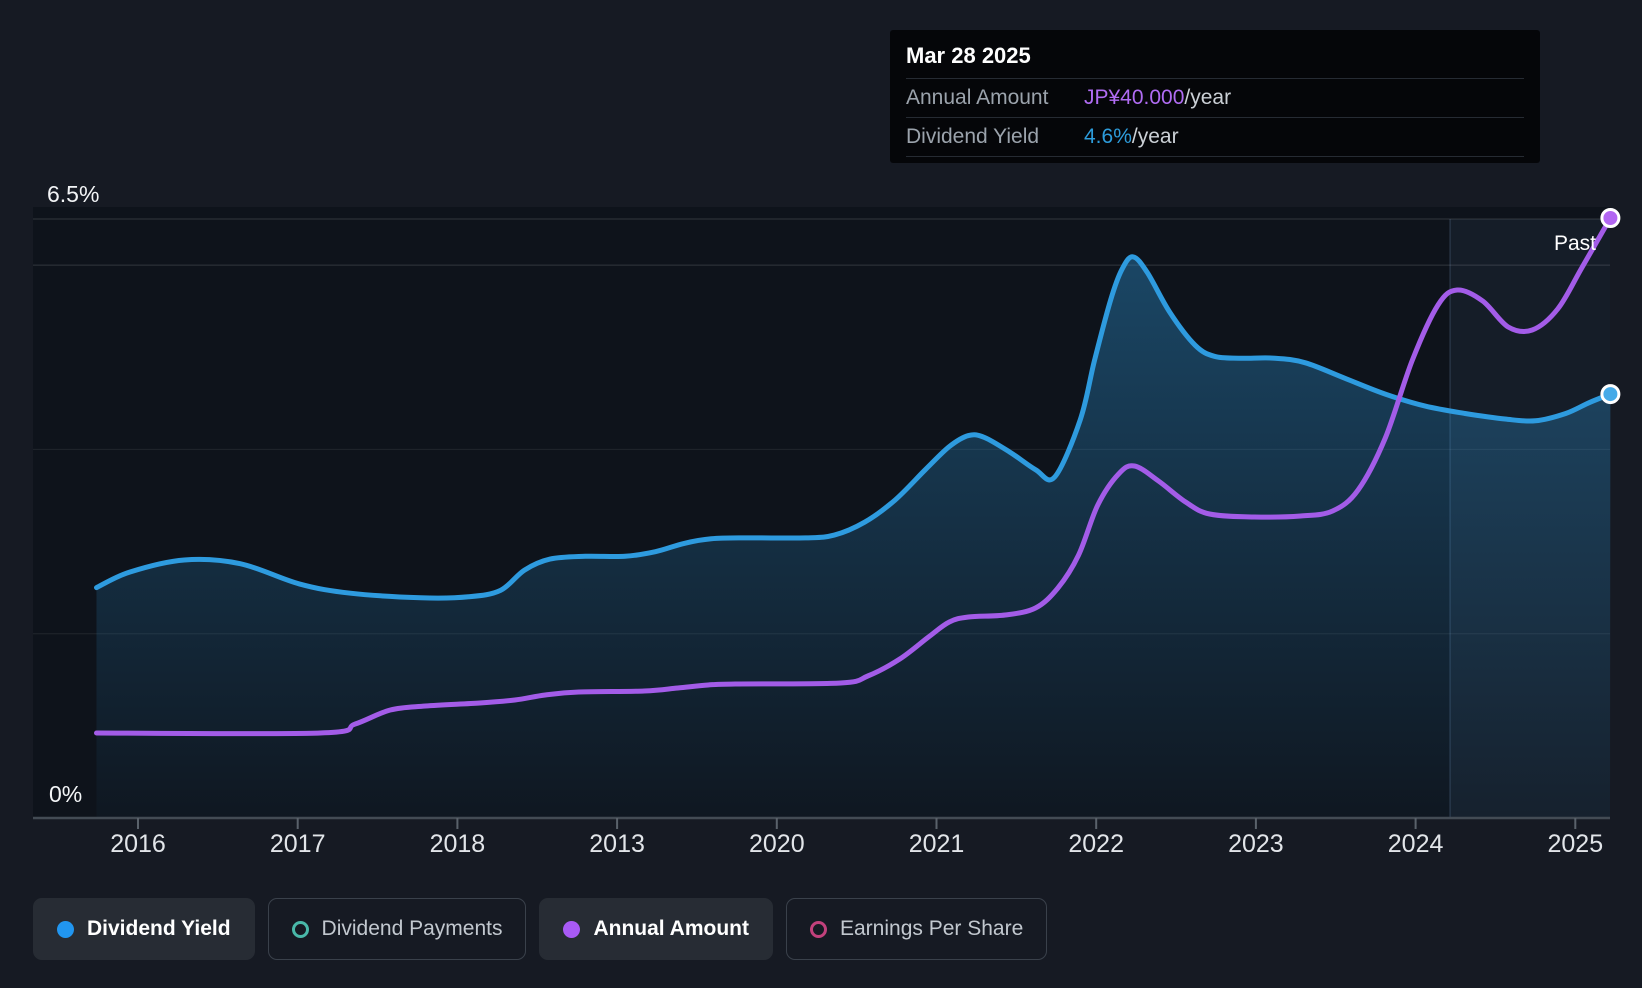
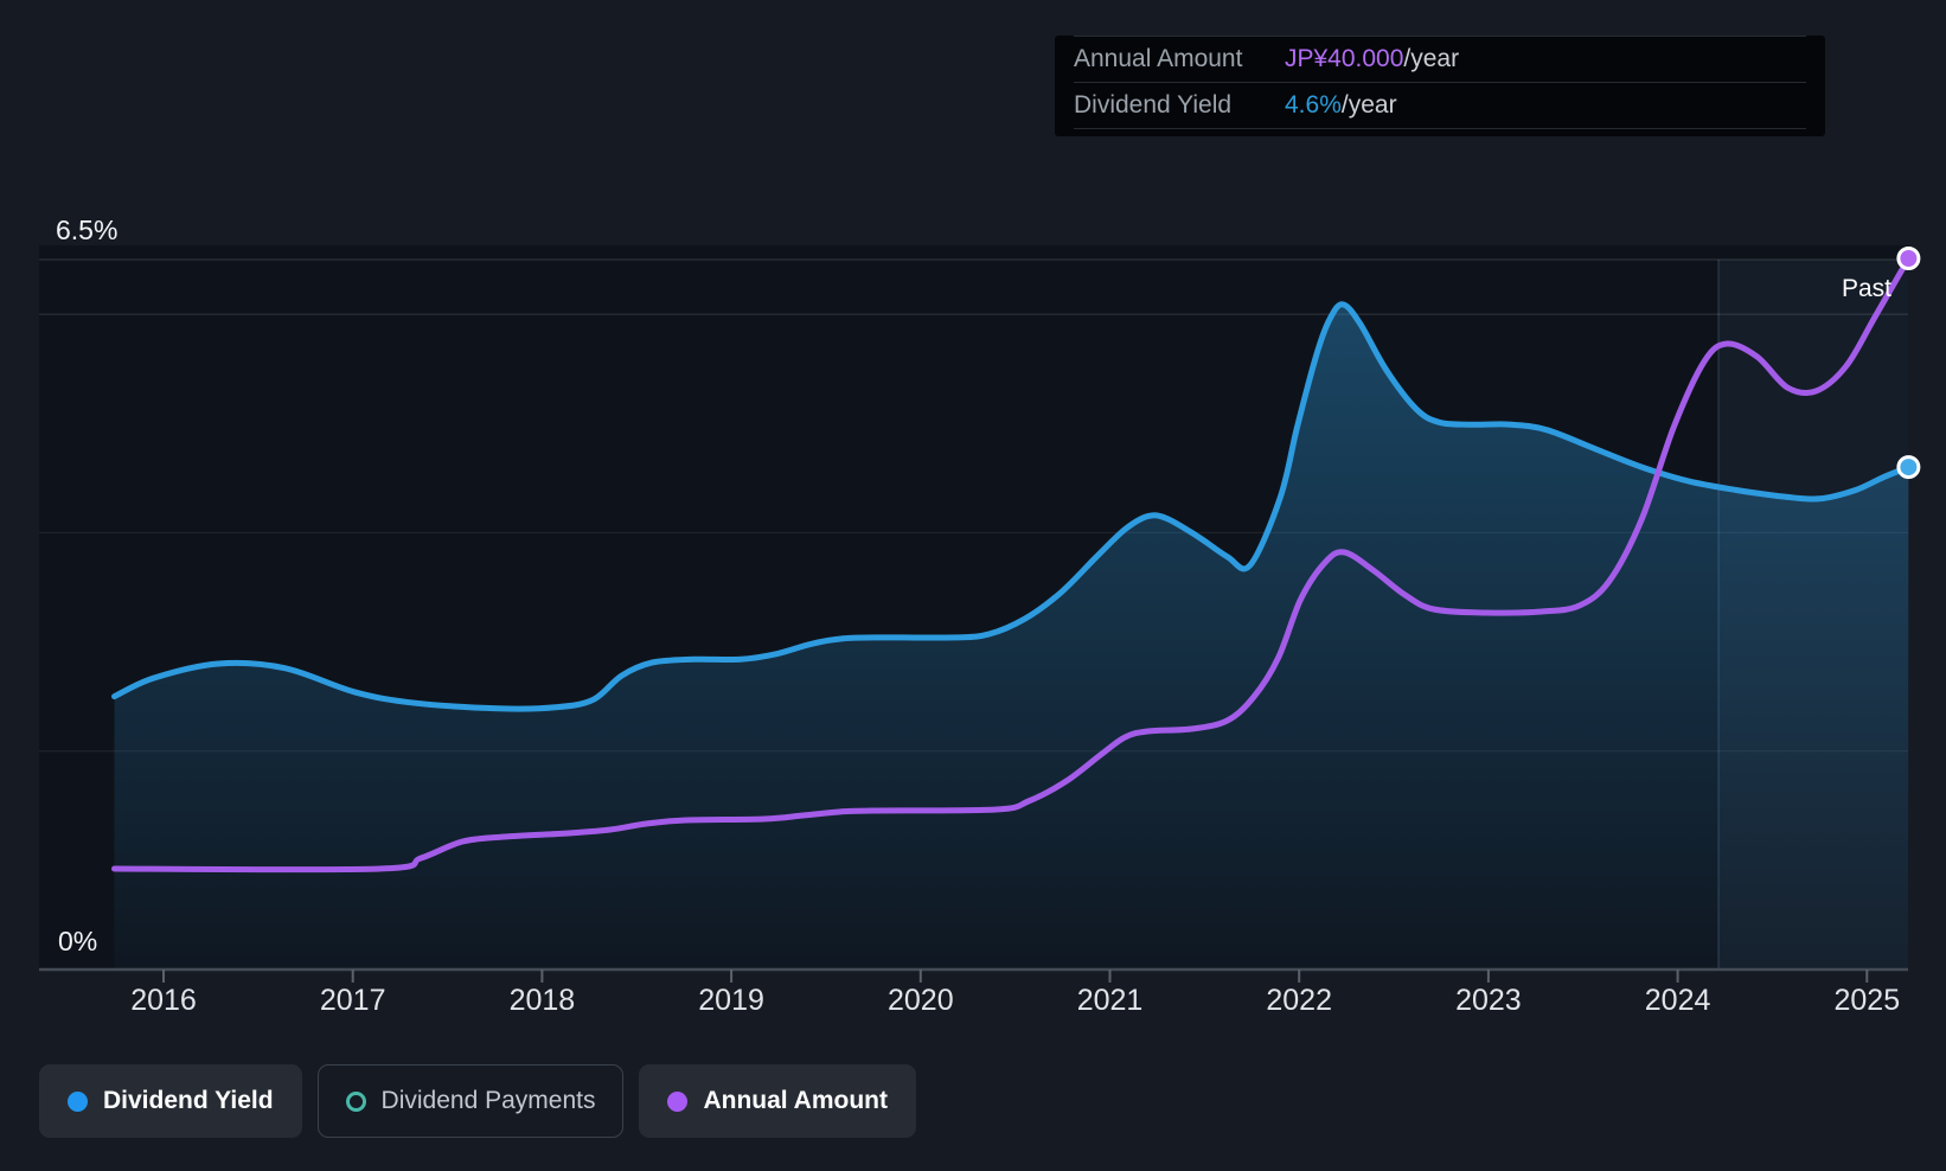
  2016
  2017
  2018
- 2013
+ 2019
  2020
  2021
  2022
  2023
  2024
  2025
  6.5%
  0%
  Past
- Mar 28 2025
  Annual Amount
  JP¥40.000/year
  Dividend Yield
  4.6%/year
  Dividend Yield
  Dividend Payments
  Annual Amount
- Earnings Per Share
